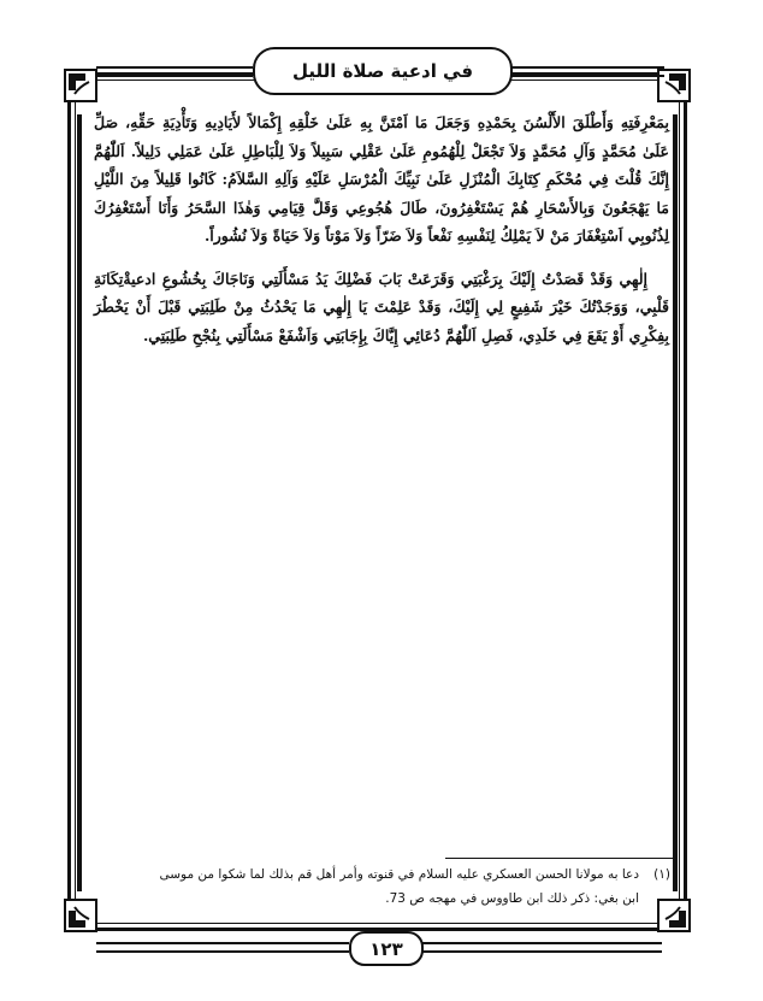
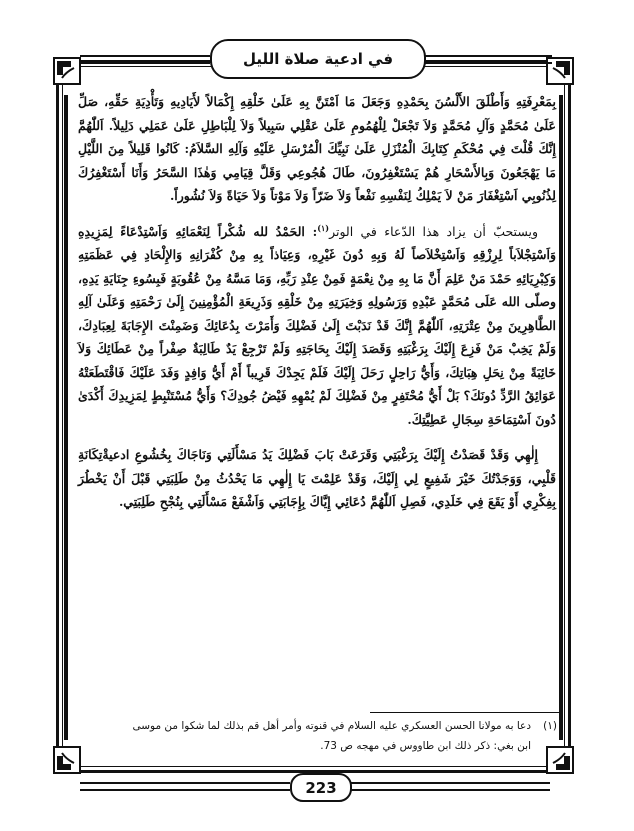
  في ادعية صلاة الليل
  بِمَعْرِفَتِهِ وَأَطْلَقَ الأَلْسُنَ بِحَمْدِهِ وَجَعَلَ مَا اَمْتَنَّ بِهِ عَلَىٰ خَلْقِهِ إِكْمَالاً لأَيَادِيهِ وَتَأْدِيَةِ حَقِّهِ، صَلِّ عَلَىٰ مُحَمَّدٍ وَآلِ مُحَمَّدٍ وَلاَ تَجْعَلْ لِلْهُمُومِ عَلَىٰ عَقْلِي سَبِيلاً وَلاَ لِلْبَاطِلِ عَلَىٰ عَمَلِي دَلِيلاً. اَللّٰهُمَّ إِنَّكَ قُلْتَ فِي مُحْكَمِ كِتَابِكَ الْمُنْزَلِ عَلَىٰ نَبِيِّكَ الْمُرْسَلِ عَلَيْهِ وَآلِهِ السَّلاَمُ: كَانُوا قَلِيلاً مِنَ اللَّيْلِ مَا يَهْجَعُونَ وَبِالأَسْحَارِ هُمْ يَسْتَغْفِرُونَ، طَالَ هُجُوعِي وَقَلَّ قِيَامِي وَهٰذَا السَّحَرُ وَأَنَا أَسْتَغْفِرُكَ لِذُنُوبِي اَسْتِغْفَارَ مَنْ لاَ يَمْلِكُ لِنَفْسِهِ نَفْعاً وَلاَ ضَرّاً وَلاَ مَوْتاً وَلاَ حَيَاةً وَلاَ نُشُوراً.
+ ويستحبّ أن يزاد هذا الدّعاء في الوتر(١): الحَمْدُ لله شُكْراً لِنَعْمَائِهِ وَاَسْتِدْعَاءً لِمَزِيدِهِ وَاَسْتِجْلاَباً لِرِزْقِهِ وَاَسْتِخْلاَصاً لَهُ وَبِهِ دُونَ غَيْرِهِ، وَعِيَاذاً بِهِ مِنْ كُفْرَانِهِ وَالإِلْحَادِ فِي عَظَمَتِهِ وَكِبْرِيَائِهِ حَمْدَ مَنْ عَلِمَ أَنَّ مَا بِهِ مِنْ نِعْمَةٍ فَمِنْ عِنْدِ رَبِّهِ، وَمَا مَسَّهُ مِنْ عُقُوبَةٍ فَبِسُوءِ جِنَايَةِ يَدِهِ، وصلّى الله عَلَى مُحَمَّدٍ عَبْدِهِ وَرَسُولِهِ وَخِيَرَتِهِ مِنْ خَلْقِهِ وَذَرِيعَةِ الْمُؤْمِنِينَ إِلَىٰ رَحْمَتِهِ وَعَلَىٰ آلِهِ الطَّاهِرِينَ مِنْ عِتْرَتِهِ، اَللّٰهُمَّ إِنَّكَ قَدْ نَدَبْتَ إِلَىٰ فَضْلِكَ وَأَمَرْتَ بِدُعَائِكَ وَضَمِنْتَ الإِجَابَةَ لِعِبَادِكَ، وَلَمْ يَخِبْ مَنْ فَزِعَ إِلَيْكَ بِرَغْبَتِهِ وَقَصَدَ إِلَيْكَ بِحَاجَتِهِ وَلَمْ تَرْجِعْ يَدٌ طَالِبَةٌ صِفْراً مِنْ عَطَائِكَ وَلاَ خَائِبَةً مِنْ نِحَلِ هِبَاتِكَ، وَأَيُّ رَاحِلٍ رَحَلَ إِلَيْكَ فَلَمْ يَجِدْكَ قَرِيباً أَمْ أَيُّ وَافِدٍ وَفَدَ عَلَيْكَ فَاقْتَطَعَتْهُ عَوَائِقُ الرَّدِّ دُونَكَ؟ بَلْ أَيُّ مُحْتَفِرٍ مِنْ فَضْلِكَ لَمْ يُمْهِهِ فَيْضُ جُودِكَ؟ وَأَيُّ مُسْتَنْبِطٍ لِمَزِيدِكَ أَكْدَىٰ دُونَ اَسْتِمَاحَةِ سِجَالِ عَطِيَّتِكَ.
  إِلٰهِي وَقَدْ قَصَدْتُ إِلَيْكَ بِرَغْبَتِي وَقَرَعَتْ بَابَ فَضْلِكَ يَدُ مَسْأَلَتِي وَنَاجَاكَ بِخُشُوعِ ادعيةْتِكَانَةِ قَلْبِي، وَوَجَدْتُكَ خَيْرَ شَفِيعٍ لِي إِلَيْكَ، وَقَدْ عَلِمْتَ يَا إِلٰهِي مَا يَحْدُثُ مِنْ طَلِبَتِي قَبْلَ أَنْ يَخْطُرَ بِفِكْرِي أَوْ يَقَعَ فِي خَلَدِي، فَصِلِ اَللّٰهُمَّ دُعَائِي إِيَّاكَ بِإِجَابَتِي وَاَشْفَعْ مَسْأَلَتِي بِنُجْحِ طَلِبَتِي.
  (١)دعا به مولانا الحسن العسكري عليه السلام في قنوته وأمر أهل قم بذلك لما شكوا من موسى
  ابن بغي: ذكر ذلك ابن طاووس في مهجه ص 73.
- ١٢٣
+ 223
